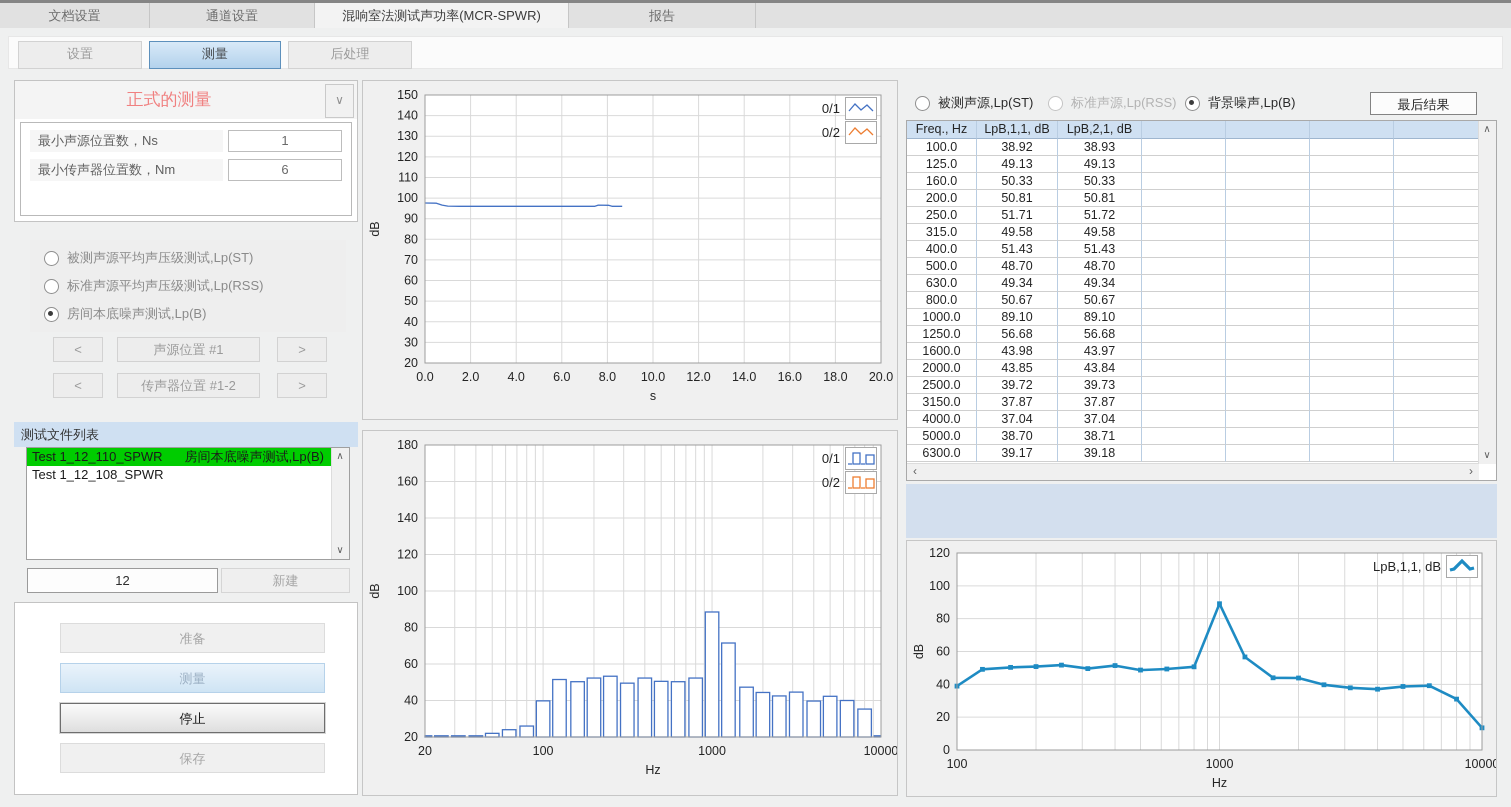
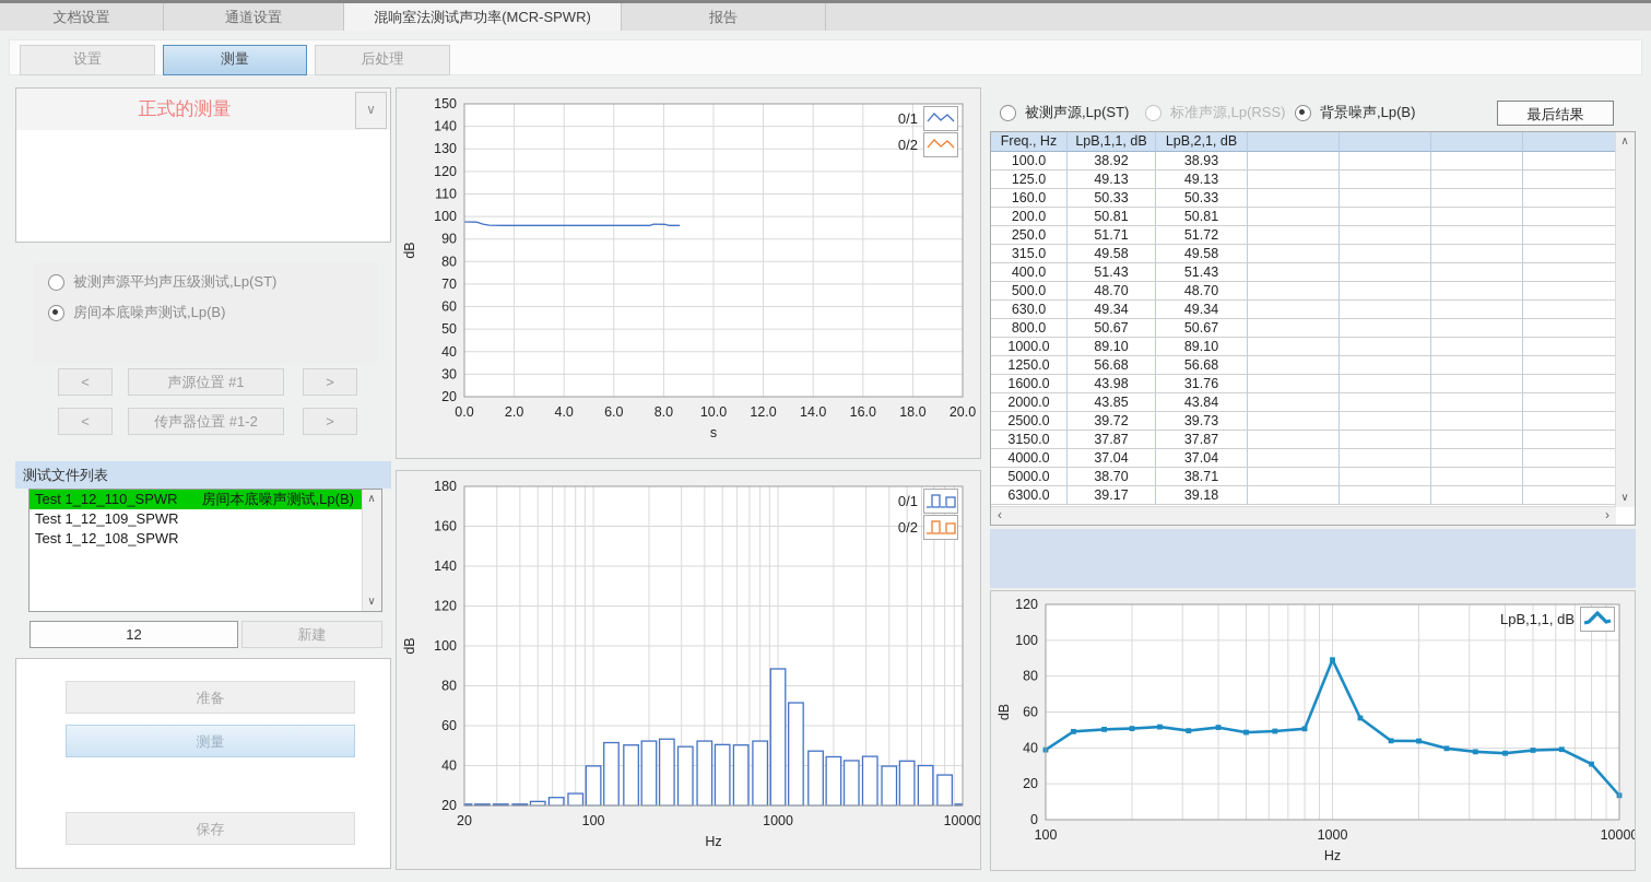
  文档设置
  通道设置
  混响室法测试声功率(MCR-SPWR)
  报告
  设置
  测量
  后处理
  正式的测量
  ∨
- 最小声源位置数，Ns
- 1
- 最小传声器位置数，Nm
- 6
  被测声源平均声压级测试,Lp(ST)
- 标准声源平均声压级测试,Lp(RSS)
  房间本底噪声测试,Lp(B)
  <
  声源位置 #1
  >
  <
  传声器位置 #1-2
  >
  测试文件列表
  Test 1_12_110_SPWR 房间本底噪声测试,Lp(B)
+ Test 1_12_109_SPWR
  Test 1_12_108_SPWR
  ∧
  ∨
  12
  新建
  准备
  测量
- 停止
  保存
  20
  30
  40
  50
  60
  70
  80
  90
  100
  110
  120
  130
  140
  150
  0.0
  2.0
  4.0
  6.0
  8.0
  10.0
  12.0
  14.0
  16.0
  18.0
  20.0
  s
  0/1
  0/2
  20
  40
  60
  80
  100
  120
  140
  160
  180
  20
  100
  1000
  10000
  Hz
  0/1
  0/2
  最后结果
  Freq., Hz
  LpB,1,1, dB
  LpB,2,1, dB
  100.0
  38.92
  38.93
  125.0
  49.13
  49.13
  160.0
  50.33
  50.33
  200.0
  50.81
  50.81
  250.0
  51.71
  51.72
  315.0
  49.58
  49.58
  400.0
  51.43
  51.43
  500.0
  48.70
  48.70
  630.0
  49.34
  49.34
  800.0
  50.67
  50.67
  1000.0
  89.10
  89.10
  1250.0
  56.68
  56.68
  1600.0
  43.98
- 43.97
+ 31.76
  2000.0
  43.85
  43.84
  2500.0
  39.72
  39.73
  3150.0
  37.87
  37.87
  4000.0
  37.04
  37.04
  5000.0
  38.70
  38.71
  6300.0
  39.17
  39.18
  ∧
  ∨
  ‹
  ›
  0
  20
  40
  60
  80
  100
  120
  100
  1000
  10000
  Hz
  LpB,1,1, dB
  被测声源,Lp(ST)
  标准声源,Lp(RSS)
  背景噪声,Lp(B)
